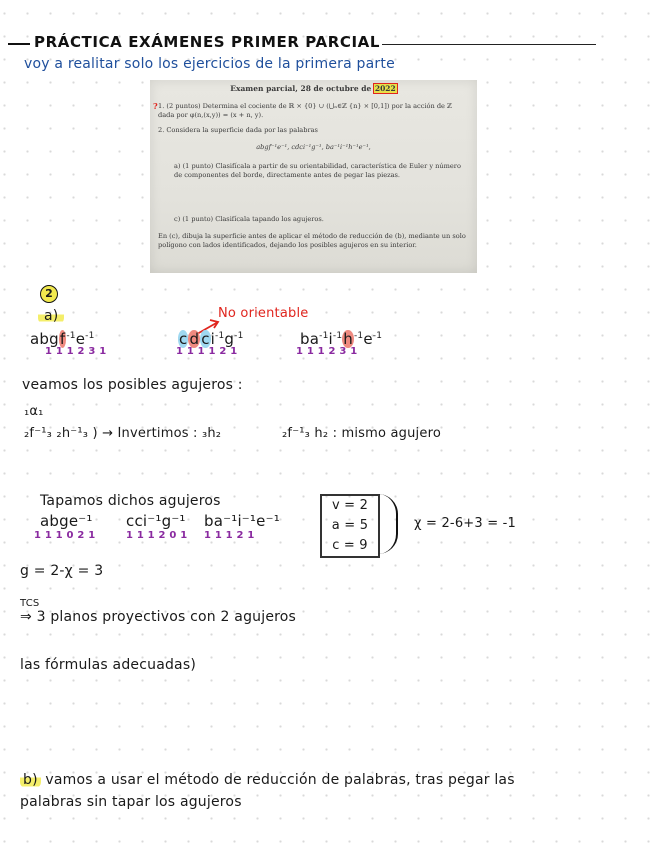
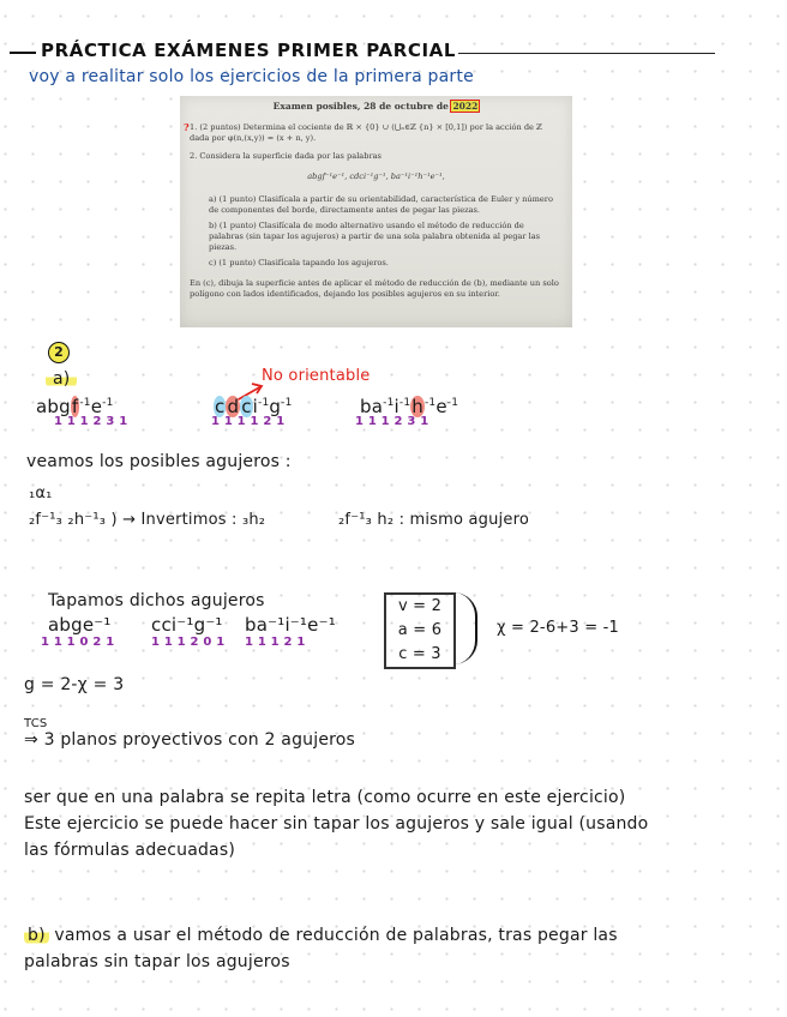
  PRÁCTICA EXÁMENES PRIMER PARCIAL
  voy a realitar solo los ejercicios de la primera parte
- Examen parcial, 28 de octubre de 2022
+ Examen posibles, 28 de octubre de 2022
  ?
  1. (2 puntos) Determina el cociente de ℝ × {0} ∪ (⋃ₙ∈ℤ {n} × [0,1]) por la acción de ℤ dada por φ(n,(x,y)) = (x + n, y).
  2. Considera la superficie dada por las palabras
  abgf⁻¹e⁻¹, cdci⁻¹g⁻¹, ba⁻¹i⁻¹h⁻¹e⁻¹,
  a) (1 punto) Clasifícala a partir de su orientabilidad, característica de Euler y número de componentes del borde, directamente antes de pegar las piezas.
+ b) (1 punto) Clasifícala de modo alternativo usando el método de reducción de palabras (sin tapar los agujeros) a partir de una sola palabra obtenida al pegar las piezas.
  c) (1 punto) Clasifícala tapando los agujeros.
  En (c), dibuja la superficie antes de aplicar el método de reducción de (b), mediante un solo polígono con lados identificados, dejando los posibles agujeros en su interior.
  2
  a)
  No orientable
  abgf-1e-1
  1 1 1 2 3 1
  cdci-1g-1
  1 1 1 1 2 1
  ba-1i-1h-1e-1
  1 1 1 2 3 1
  veamos los posibles agujeros :
  ₁α₁
  ₂f⁻¹₃ ₂h⁻¹₃ ) → Invertimos : ₃h₂
  ₂f⁻¹₃ h₂ : mismo agujero
  Tapamos dichos agujeros
  abge⁻¹
  1 1 1 0 2 1
  cci⁻¹g⁻¹
  1 1 1 2 0 1
  ba⁻¹i⁻¹e⁻¹
  1 1 1 2 1
  v = 2
- a = 5
+ a = 6
- c = 9
+ c = 3
  χ = 2-6+3 = -1
  g = 2-χ = 3
  TCS
  ⇒ 3 planos proyectivos con 2 agujeros
+ ser que en una palabra se repita letra (como ocurre en este ejercicio)
+ Este ejercicio se puede hacer sin tapar los agujeros y sale igual (usando
  las fórmulas adecuadas)
  b) vamos a usar el método de reducción de palabras, tras pegar las
  palabras sin tapar los agujeros
